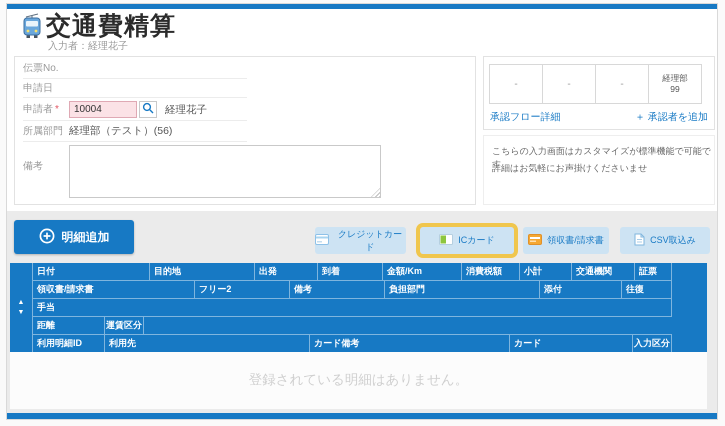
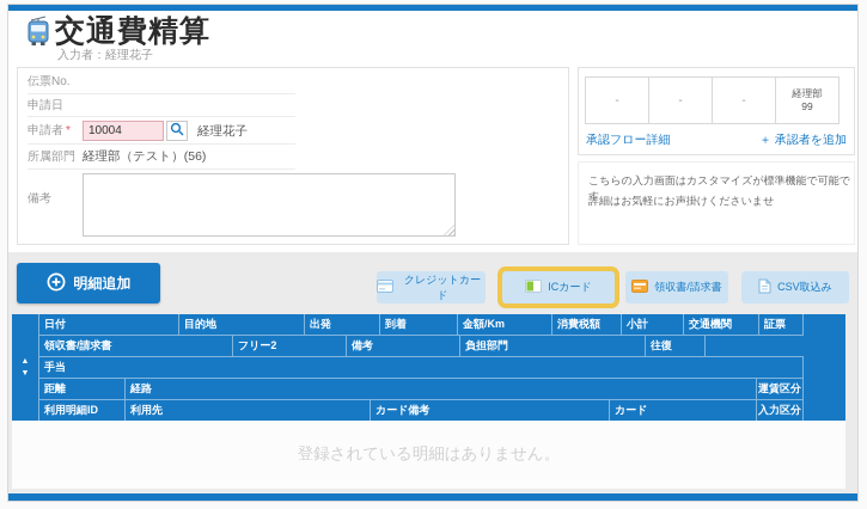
  交通費精算
  入力者：経理花子
  伝票No.
  申請日
  申請者
  *
  所属部門
  10004
  経理花子
  経理部（テスト）(56)
  備考
  -
  -
  -
  経理部
  99
  承認フロー詳細
  ＋ 承認者を追加
  こちらの入力画面はカスタマイズが標準機能で可能です
  詳細はお気軽にお声掛けくださいませ
  明細追加
  クレジットカード
  ICカード
  領収書/請求書
  CSV取込み
  日付
  目的地
  出発
  到着
  金額/Km
  消費税額
  小計
  交通機関
  証票
  領収書/請求書
  フリー2
  備考
  負担部門
- 添付
  往復
  手当
  距離
+ 経路
  運賃区分
  利用明細ID
  利用先
  カード備考
  カード
  入力区分
  登録されている明細はありません。
